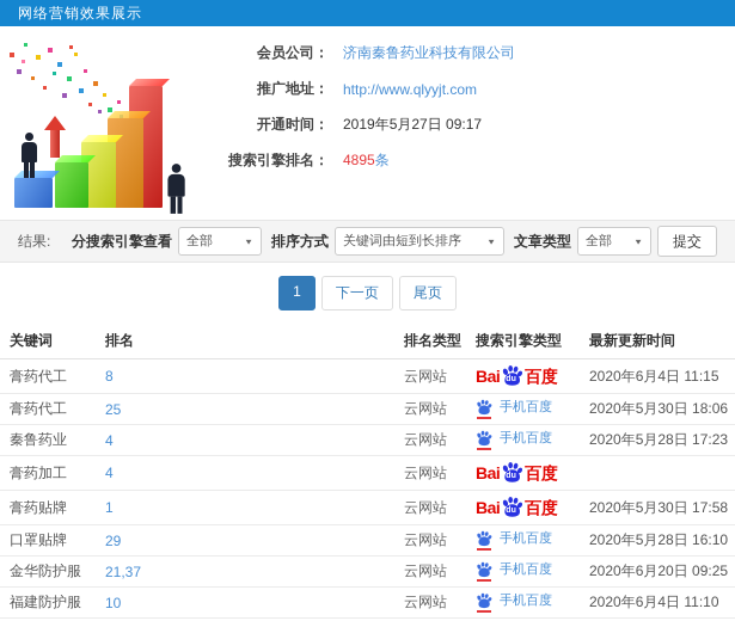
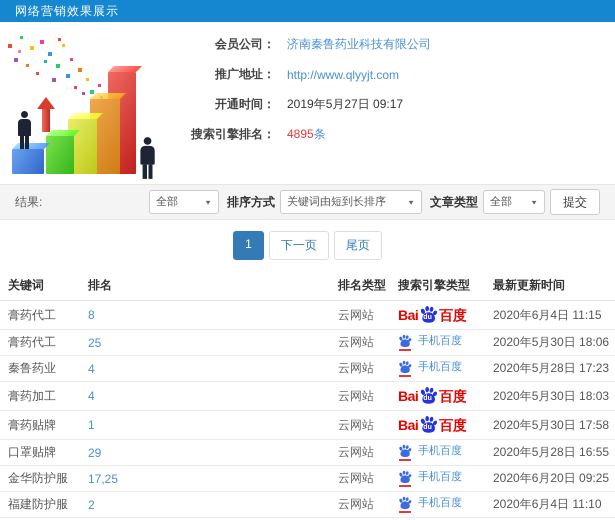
  网络营销效果展示
  会员公司：
  济南秦鲁药业科技有限公司
  推广地址：
  http://www.qlyyjt.com
  开通时间：
  2019年5月27日 09:17
  搜索引擎排名：
  4895条
  结果:
- 分搜索引擎查看
  全部
  排序方式
  关键词由短到长排序
  文章类型
  全部
  提交
  1
  下一页
  尾页
  关键词
  排名
  排名类型
  搜索引擎类型
  最新更新时间
  膏药代工
  8
  云网站
  Bai
  百度
  2020年6月4日 11:15
  膏药代工
  25
  云网站
  手机百度
  2020年5月30日 18:06
  秦鲁药业
  4
  云网站
  手机百度
  2020年5月28日 17:23
  膏药加工
  4
  云网站
  Bai
  百度
+ 2020年5月30日 18:03
  膏药贴牌
  1
  云网站
  Bai
  百度
  2020年5月30日 17:58
  口罩贴牌
  29
  云网站
  手机百度
- 2020年5月28日 16:10
+ 2020年5月28日 16:55
  金华防护服
- 21,37
+ 17,25
  云网站
  手机百度
  2020年6月20日 09:25
  福建防护服
- 10
+ 2
  云网站
  手机百度
  2020年6月4日 11:10
